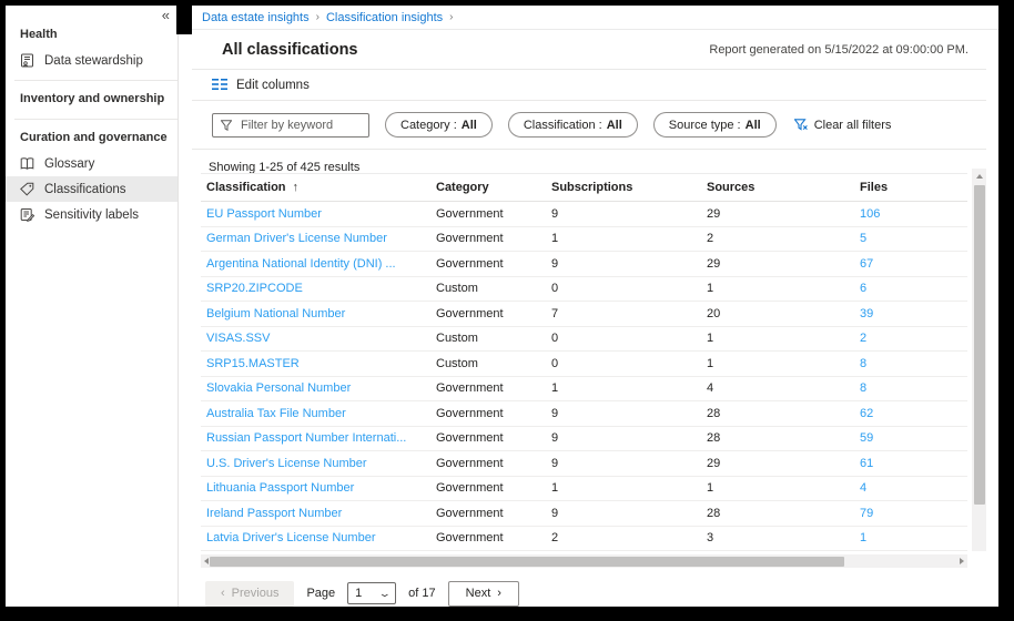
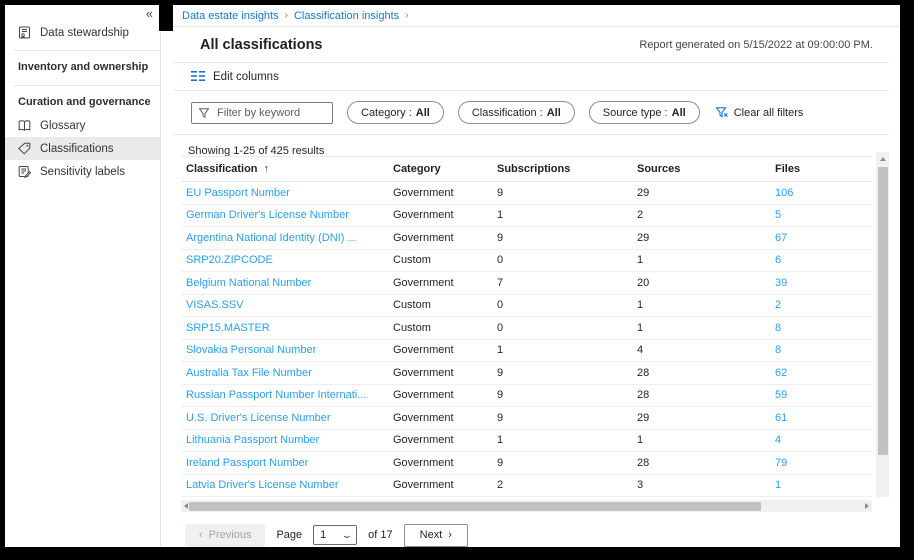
  «
- Health
  Data stewardship
  Inventory and ownership
  Curation and governance
  Glossary
  Classifications
  Sensitivity labels
  Data estate insights
  ›
  Classification insights
  ›
  All classifications
  Report generated on 5/15/2022 at 09:00:00 PM.
  Edit columns
  Filter by keyword
  Category :
  All
  Classification :
  All
  Source type :
  All
  Clear all filters
  Showing 1-25 of 425 results
  Classification ↑
  Category
  Subscriptions
  Sources
  Files
  EU Passport Number
  Government
  9
  29
  106
  German Driver's License Number
  Government
  1
  2
  5
  Argentina National Identity (DNI) ...
  Government
  9
  29
  67
  SRP20.ZIPCODE
  Custom
  0
  1
  6
  Belgium National Number
  Government
  7
  20
  39
  VISAS.SSV
  Custom
  0
  1
  2
  SRP15.MASTER
  Custom
  0
  1
  8
  Slovakia Personal Number
  Government
  1
  4
  8
  Australia Tax File Number
  Government
  9
  28
  62
  Russian Passport Number Internati...
  Government
  9
  28
  59
  U.S. Driver's License Number
  Government
  9
  29
  61
  Lithuania Passport Number
  Government
  1
  1
  4
  Ireland Passport Number
  Government
  9
  28
  79
  Latvia Driver's License Number
  Government
  2
  3
  1
  ‹
  Previous
  Page
  1
  ⌄
  of 17
  Next
  ›
